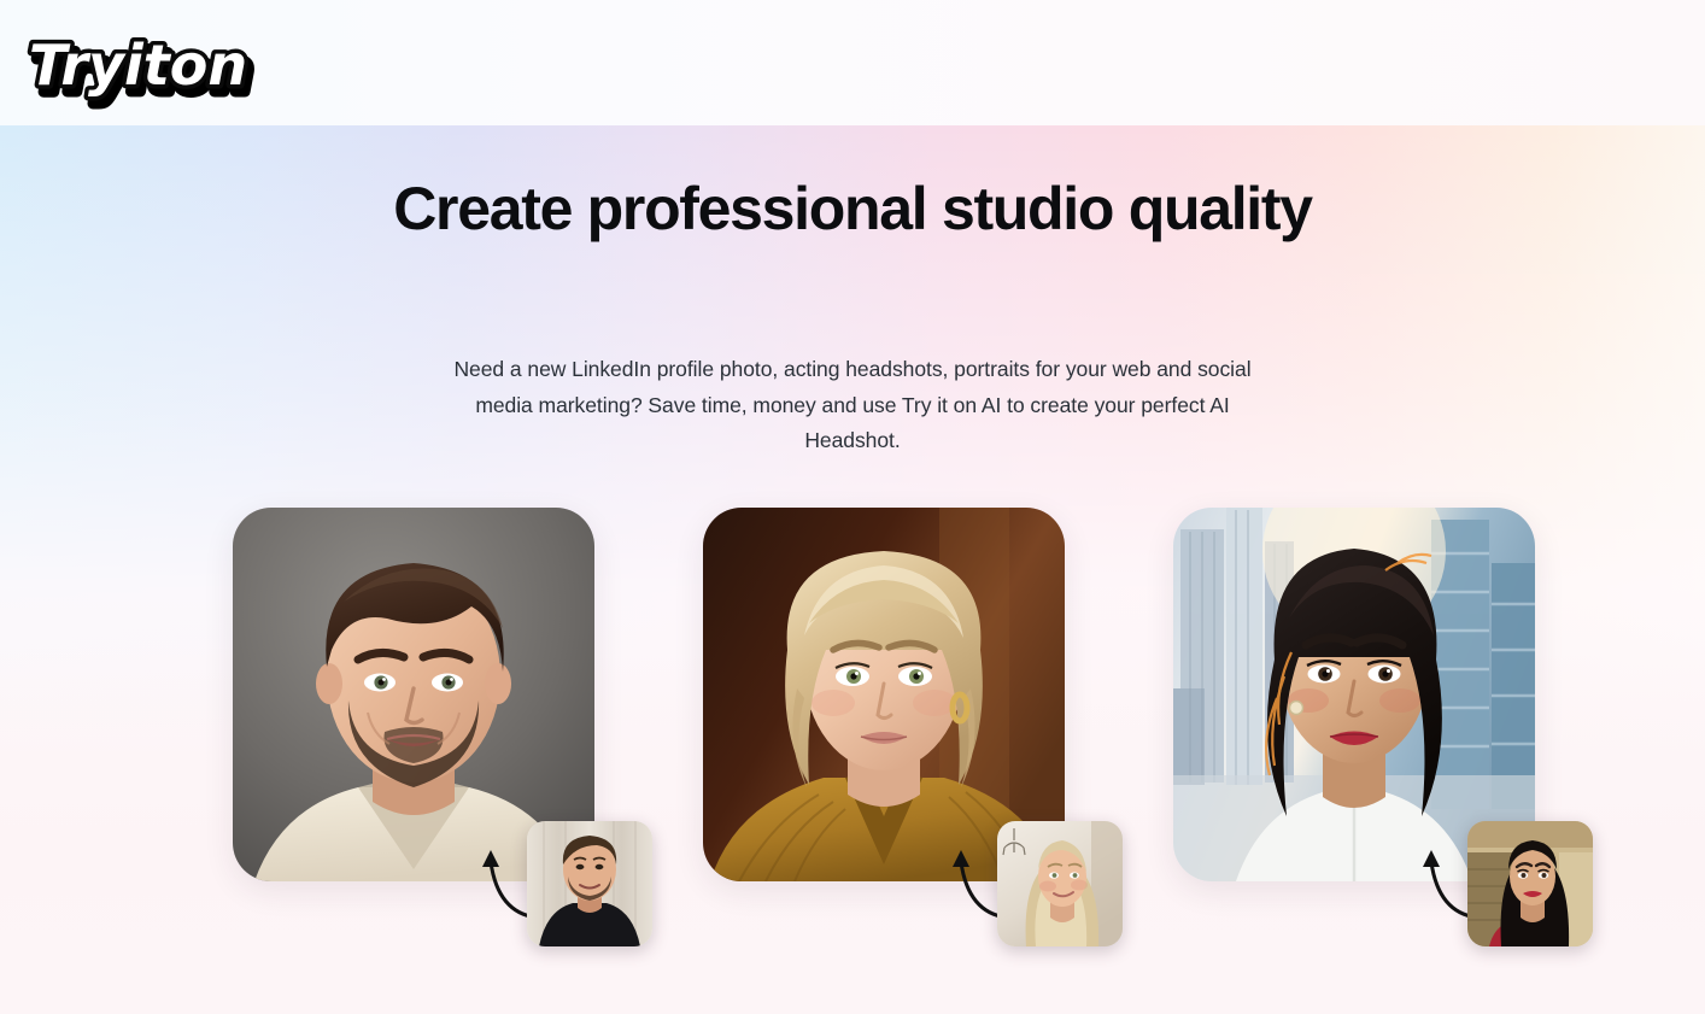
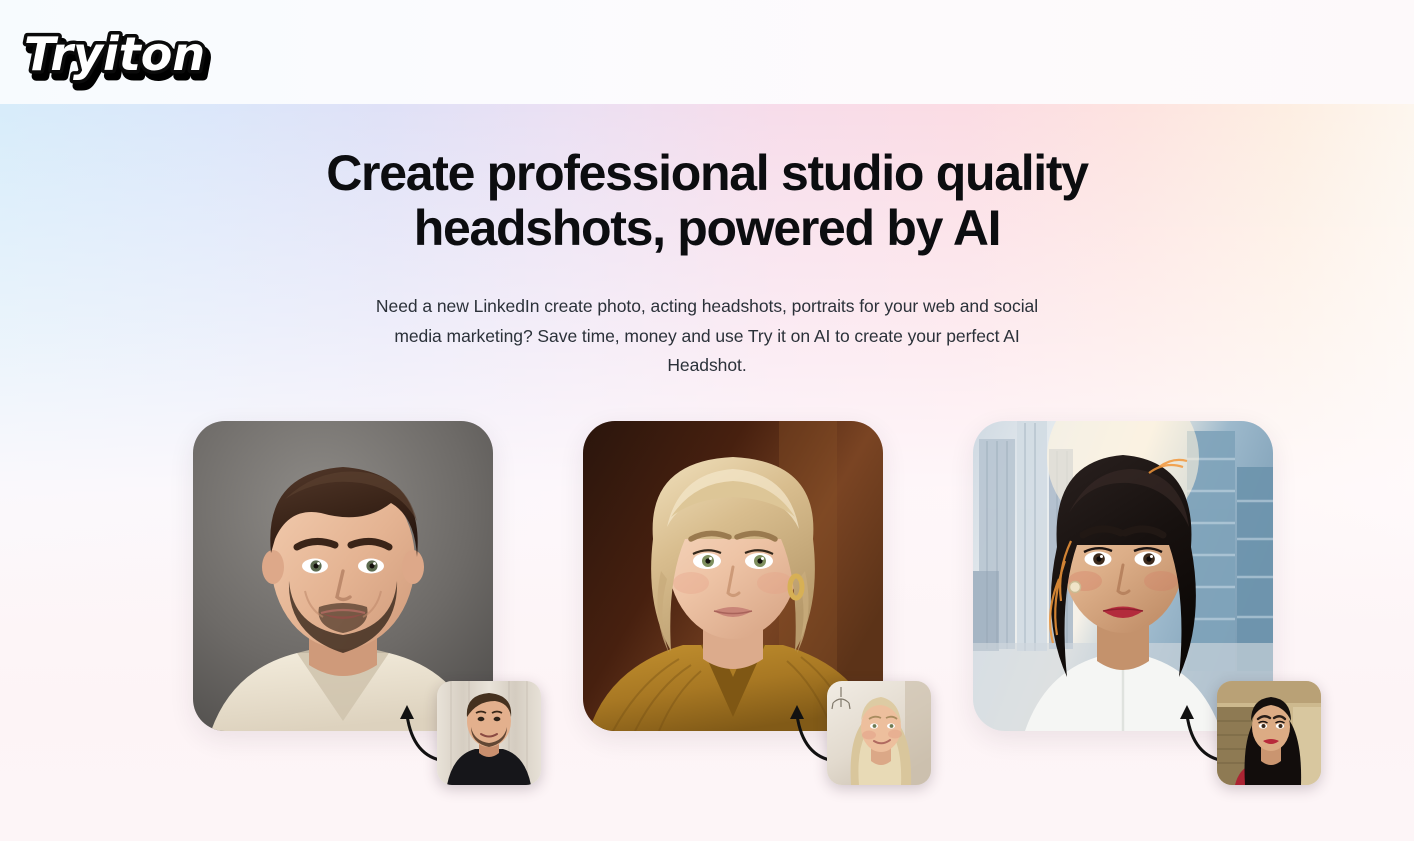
  Tryiton
  Tryiton
  Create professional studio quality
+ headshots, powered by AI
- Need a new LinkedIn profile photo, acting headshots, portraits for your web and social media marketing? Save time, money and use Try it on AI to create your perfect AI Headshot.
+ Need a new LinkedIn create photo, acting headshots, portraits for your web and social media marketing? Save time, money and use Try it on AI to create your perfect AI Headshot.
